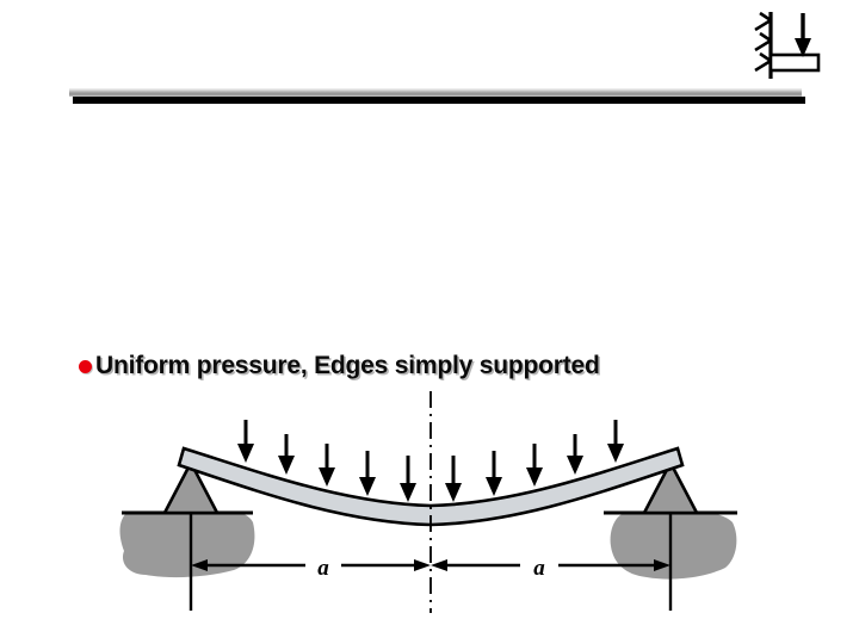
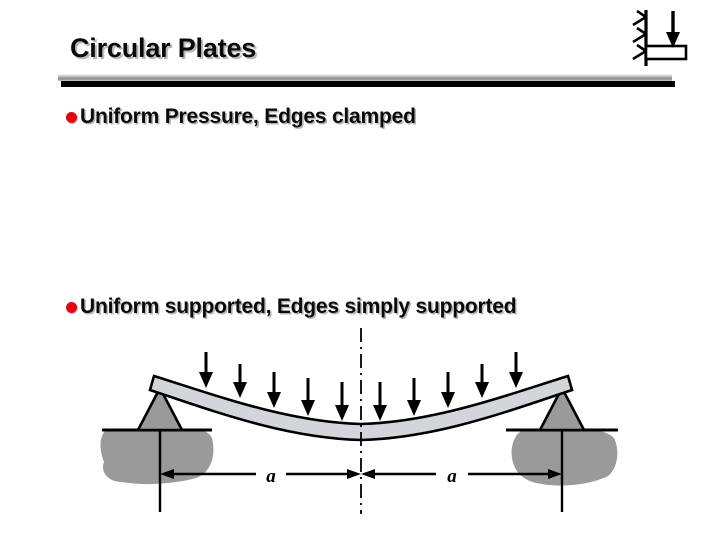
+ Circular Plates
+ Uniform Pressure, Edges clamped
- Uniform pressure, Edges simply supported
+ Uniform supported, Edges simply supported
  a
  a
